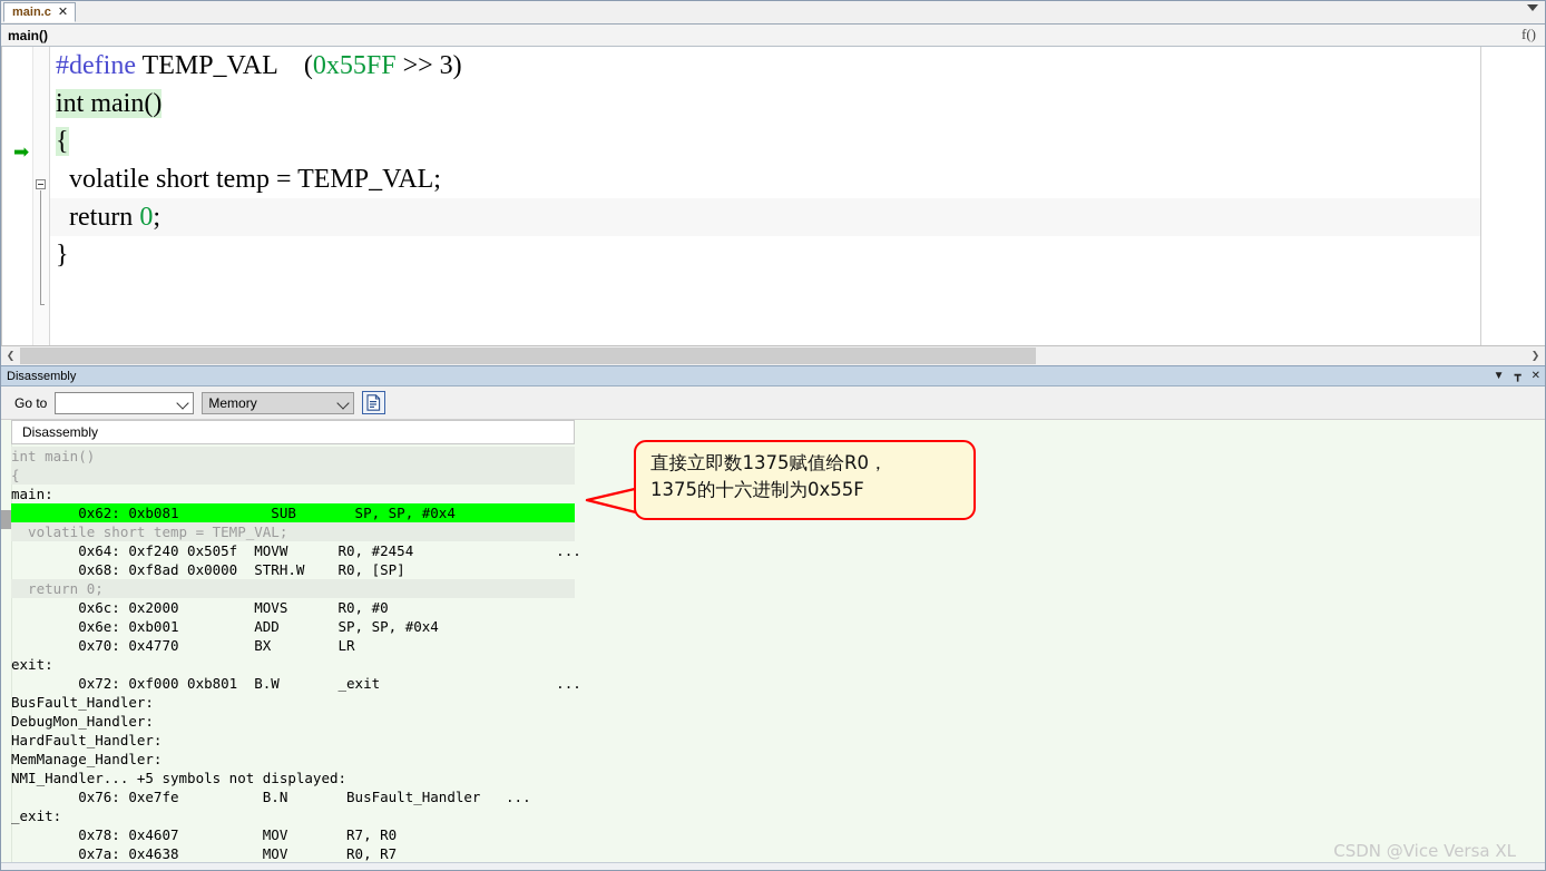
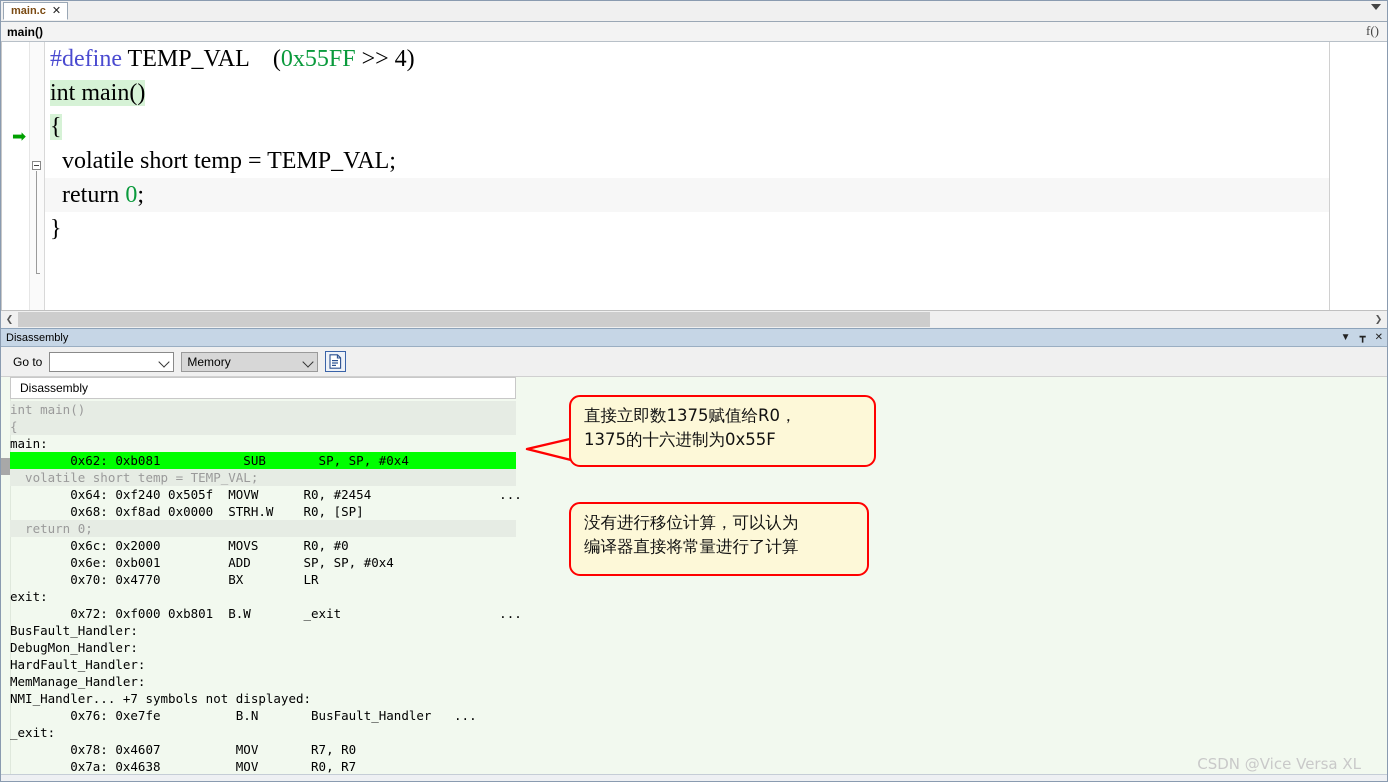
  main.c
  ✕
  main()
  f()
  ➡
- #define TEMP_VAL (0x55FF >> 3)
+ #define TEMP_VAL (0x55FF >> 4)
  int main()
  {
  volatile short temp = TEMP_VAL;
  return 0;
  }
  ❮
  ❯
  Disassembly
  ▼
  ┳
  ✕
  Go to
  Memory
  Disassembly
  int main()
  {
  main:
  0x62: 0xb081 SUB SP, SP, #0x4
  volatile short temp = TEMP_VAL;
  0x64: 0xf240 0x505f MOVW R0, #2454 ...
  0x68: 0xf8ad 0x0000 STRH.W R0, [SP]
  return 0;
  0x6c: 0x2000 MOVS R0, #0
  0x6e: 0xb001 ADD SP, SP, #0x4
  0x70: 0x4770 BX LR
  exit:
  0x72: 0xf000 0xb801 B.W _exit ...
  BusFault_Handler:
  DebugMon_Handler:
  HardFault_Handler:
  MemManage_Handler:
- NMI_Handler... +5 symbols not displayed:
+ NMI_Handler... +7 symbols not displayed:
  0x76: 0xe7fe B.N BusFault_Handler ...
  _exit:
  0x78: 0x4607 MOV R7, R0
  0x7a: 0x4638 MOV R0, R7
  直接立即数1375赋值给R0，
  1375的十六进制为0x55F
+ 没有进行移位计算，可以认为
+ 编译器直接将常量进行了计算
  CSDN @Vice Versa XL
